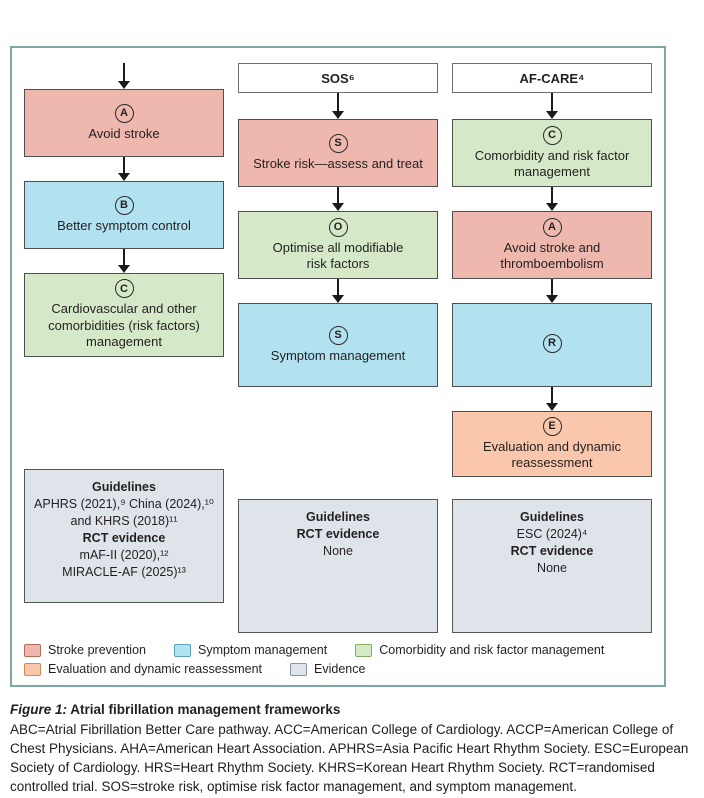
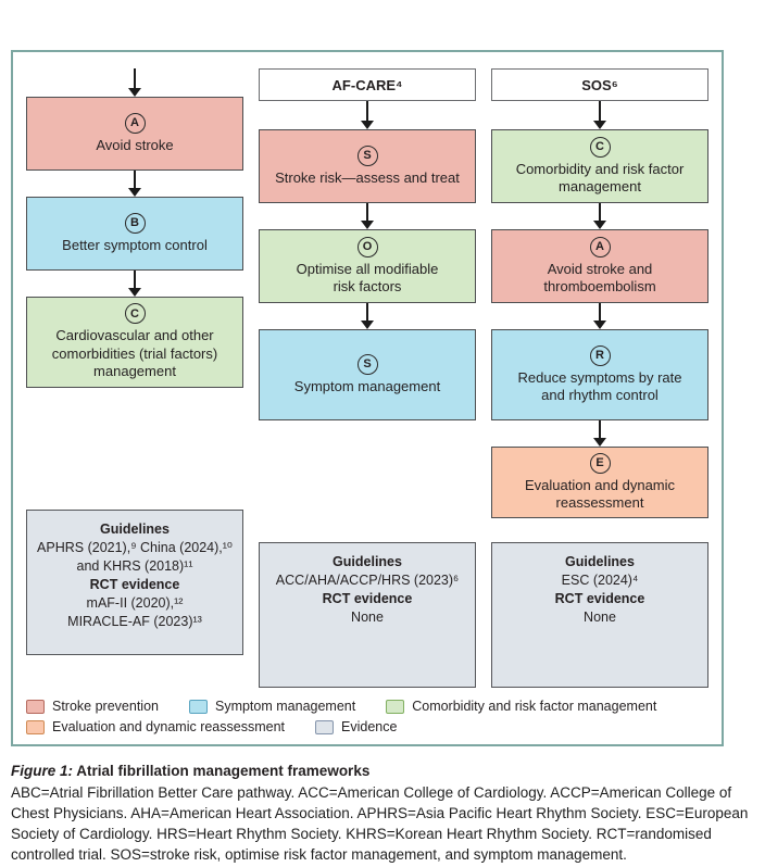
  A
  Avoid stroke
  B
  Better symptom control
  C
- Cardiovascular and other comorbidities (risk factors) management
+ Cardiovascular and other comorbidities (trial factors) management
  Guidelines
  APHRS (2021),⁹ China (2024),¹⁰
  and KHRS (2018)¹¹
  RCT evidence
  mAF-II (2020),¹²
- MIRACLE-AF (2025)¹³
+ MIRACLE-AF (2023)¹³
- SOS⁶
+ AF-CARE⁴
  S
  Stroke risk—assess and treat
  O
  Optimise all modifiable risk factors
  S
  Symptom management
  Guidelines
+ ACC/AHA/ACCP/HRS (2023)⁶
  RCT evidence
  None
- AF-CARE⁴
+ SOS⁶
  C
  Comorbidity and risk factor management
  A
  Avoid stroke and thromboembolism
  R
+ Reduce symptoms by rate and rhythm control
  E
  Evaluation and dynamic reassessment
  Guidelines
  ESC (2024)⁴
  RCT evidence
  None
  Stroke prevention
  Symptom management
  Comorbidity and risk factor management
  Evaluation and dynamic reassessment
  Evidence
  Figure 1: Atrial fibrillation management frameworks
  ABC=Atrial Fibrillation Better Care pathway. ACC=American College of Cardiology. ACCP=American College of Chest Physicians. AHA=American Heart Association. APHRS=Asia Pacific Heart Rhythm Society. ESC=European Society of Cardiology. HRS=Heart Rhythm Society. KHRS=Korean Heart Rhythm Society. RCT=randomised controlled trial. SOS=stroke risk, optimise risk factor management, and symptom management.
